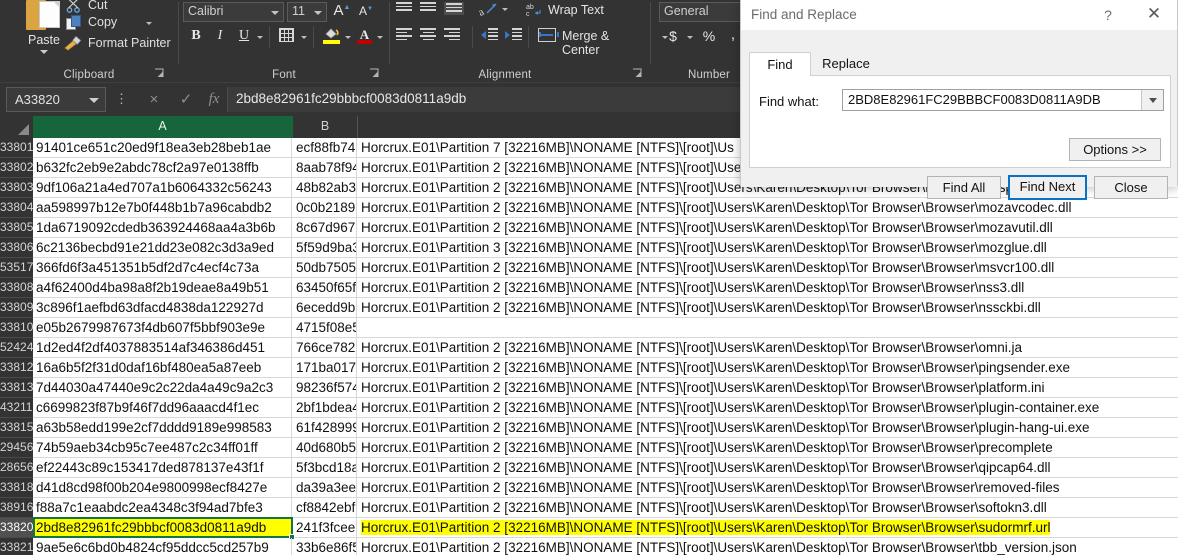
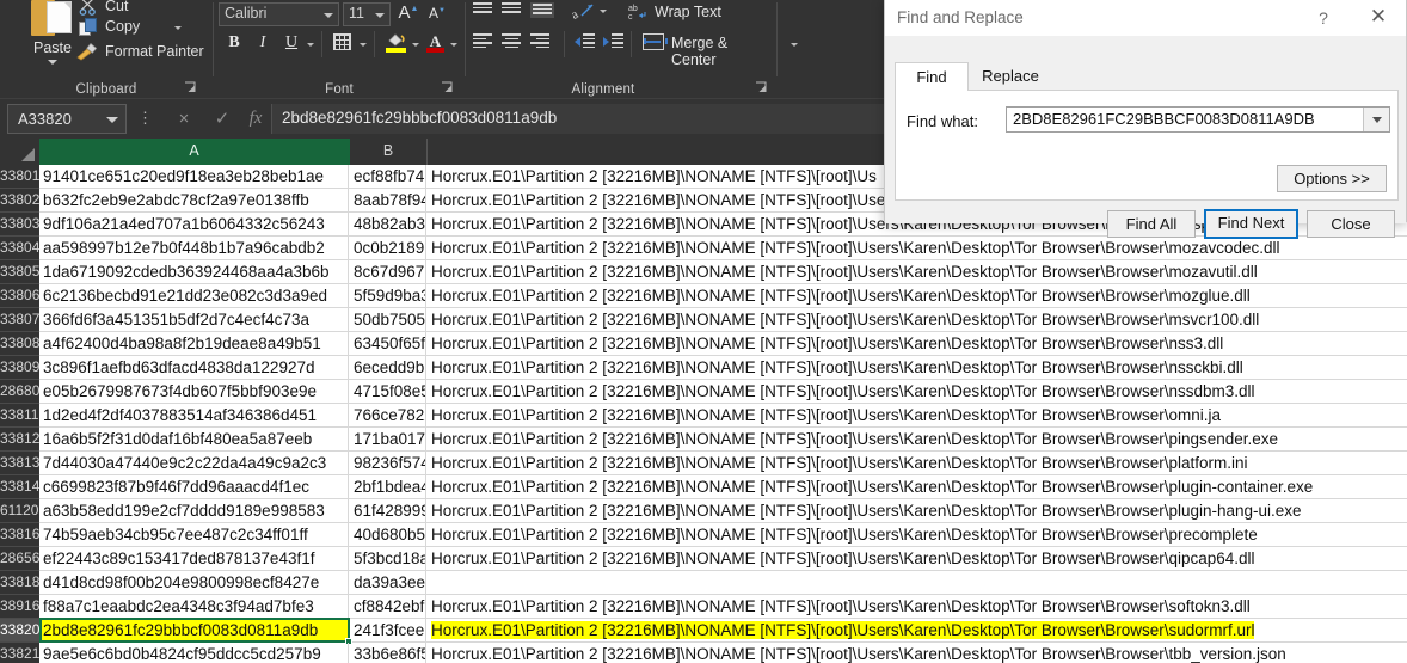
  Paste
  Cut
  Copy
  Format Painter
  Clipboard
  Calibri
  11
  B
  I
  U
  A
  Font
  Wrap Text
  Merge & Center
  Alignment
- General
- $
- %
- ,
- Number
  A33820
  ⋮
  ×
  ✓
  fx
  2bd8e82961fc29bbbcf0083d0811a9db
  A
  B
  33801
  91401ce651c20ed9f18ea3eb28beb1ae
  ecf88fb74
- Horcrux.E01\Partition 7 [32216MB]\NONAME [NTFS]\[root]\Us
+ Horcrux.E01\Partition 2 [32216MB]\NONAME [NTFS]\[root]\Us
  33802
  b632fc2eb9e2abdc78cf2a97e0138ffb
  8aab78f94
  Horcrux.E01\Partition 2 [32216MB]\NONAME [NTFS]\[root]\Use
  33803
  9df106a21a4ed707a1b6064332c56243
  48b82ab3
  Horcrux.E01\Partition 2 [32216MB]\NONAME [NTFS]\[root]\Users\Karen\Desktop\Tor Browser\s
  33804
  aa598997b12e7b0f448b1b7a96cabdb2
  0c0b2189
  Horcrux.E01\Partition 2 [32216MB]\NONAME [NTFS]\[root]\Users\Karen\Desktop\Tor Browser\Browser\mozavcodec.dll
  33805
  1da6719092cdedb363924468aa4a3b6b
  8c67d967
  Horcrux.E01\Partition 2 [32216MB]\NONAME [NTFS]\[root]\Users\Karen\Desktop\Tor Browser\Browser\mozavutil.dll
  33806
  6c2136becbd91e21dd23e082c3d3a9ed
  5f59d9ba3
- Horcrux.E01\Partition 3 [32216MB]\NONAME [NTFS]\[root]\Users\Karen\Desktop\Tor Browser\Browser\mozglue.dll
+ Horcrux.E01\Partition 2 [32216MB]\NONAME [NTFS]\[root]\Users\Karen\Desktop\Tor Browser\Browser\mozglue.dll
- 53517
+ 33807
  366fd6f3a451351b5df2d7c4ecf4c73a
  50db7505
  Horcrux.E01\Partition 2 [32216MB]\NONAME [NTFS]\[root]\Users\Karen\Desktop\Tor Browser\Browser\msvcr100.dll
  33808
  a4f62400d4ba98a8f2b19deae8a49b51
  63450f65f
  Horcrux.E01\Partition 2 [32216MB]\NONAME [NTFS]\[root]\Users\Karen\Desktop\Tor Browser\Browser\nss3.dll
  33809
  3c896f1aefbd63dfacd4838da122927d
  6ecedd9b
  Horcrux.E01\Partition 2 [32216MB]\NONAME [NTFS]\[root]\Users\Karen\Desktop\Tor Browser\Browser\nssckbi.dll
- 33810
+ 28680
  e05b2679987673f4db607f5bbf903e9e
  4715f08e5
+ Horcrux.E01\Partition 2 [32216MB]\NONAME [NTFS]\[root]\Users\Karen\Desktop\Tor Browser\Browser\nssdbm3.dll
- 52424
+ 33811
  1d2ed4f2df4037883514af346386d451
  766ce782
  Horcrux.E01\Partition 2 [32216MB]\NONAME [NTFS]\[root]\Users\Karen\Desktop\Tor Browser\Browser\omni.ja
  33812
  16a6b5f2f31d0daf16bf480ea5a87eeb
  171ba017
  Horcrux.E01\Partition 2 [32216MB]\NONAME [NTFS]\[root]\Users\Karen\Desktop\Tor Browser\Browser\pingsender.exe
  33813
  7d44030a47440e9c2c22da4a49c9a2c3
  98236f574
  Horcrux.E01\Partition 2 [32216MB]\NONAME [NTFS]\[root]\Users\Karen\Desktop\Tor Browser\Browser\platform.ini
- 43211
+ 33814
  c6699823f87b9f46f7dd96aaacd4f1ec
  2bf1bdea4
  Horcrux.E01\Partition 2 [32216MB]\NONAME [NTFS]\[root]\Users\Karen\Desktop\Tor Browser\Browser\plugin-container.exe
- 33815
+ 61120
  a63b58edd199e2cf7dddd9189e998583
  61f428999
  Horcrux.E01\Partition 2 [32216MB]\NONAME [NTFS]\[root]\Users\Karen\Desktop\Tor Browser\Browser\plugin-hang-ui.exe
- 29456
+ 33816
  74b59aeb34cb95c7ee487c2c34ff01ff
  40d680b5
  Horcrux.E01\Partition 2 [32216MB]\NONAME [NTFS]\[root]\Users\Karen\Desktop\Tor Browser\Browser\precomplete
  28656
  ef22443c89c153417ded878137e43f1f
  5f3bcd18a
  Horcrux.E01\Partition 2 [32216MB]\NONAME [NTFS]\[root]\Users\Karen\Desktop\Tor Browser\Browser\qipcap64.dll
  33818
  d41d8cd98f00b204e9800998ecf8427e
  da39a3ee
- Horcrux.E01\Partition 2 [32216MB]\NONAME [NTFS]\[root]\Users\Karen\Desktop\Tor Browser\Browser\removed-files
  38916
  f88a7c1eaabdc2ea4348c3f94ad7bfe3
  cf8842ebf
  Horcrux.E01\Partition 2 [32216MB]\NONAME [NTFS]\[root]\Users\Karen\Desktop\Tor Browser\Browser\softokn3.dll
  33820
  2bd8e82961fc29bbbcf0083d0811a9db
  241f3fcee
  Horcrux.E01\Partition 2 [32216MB]\NONAME [NTFS]\[root]\Users\Karen\Desktop\Tor Browser\Browser\sudormrf.url
  33821
  9ae5e6c6bd0b4824cf95ddcc5cd257b9
  33b6e86f5
  Horcrux.E01\Partition 2 [32216MB]\NONAME [NTFS]\[root]\Users\Karen\Desktop\Tor Browser\Browser\tbb_version.json
  Find and Replace
  ?
  ✕
  Find
  Replace
  Find what:
  2BD8E82961FC29BBBCF0083D0811A9DB
  Options >>
  Find All
  Find Next
  Close
